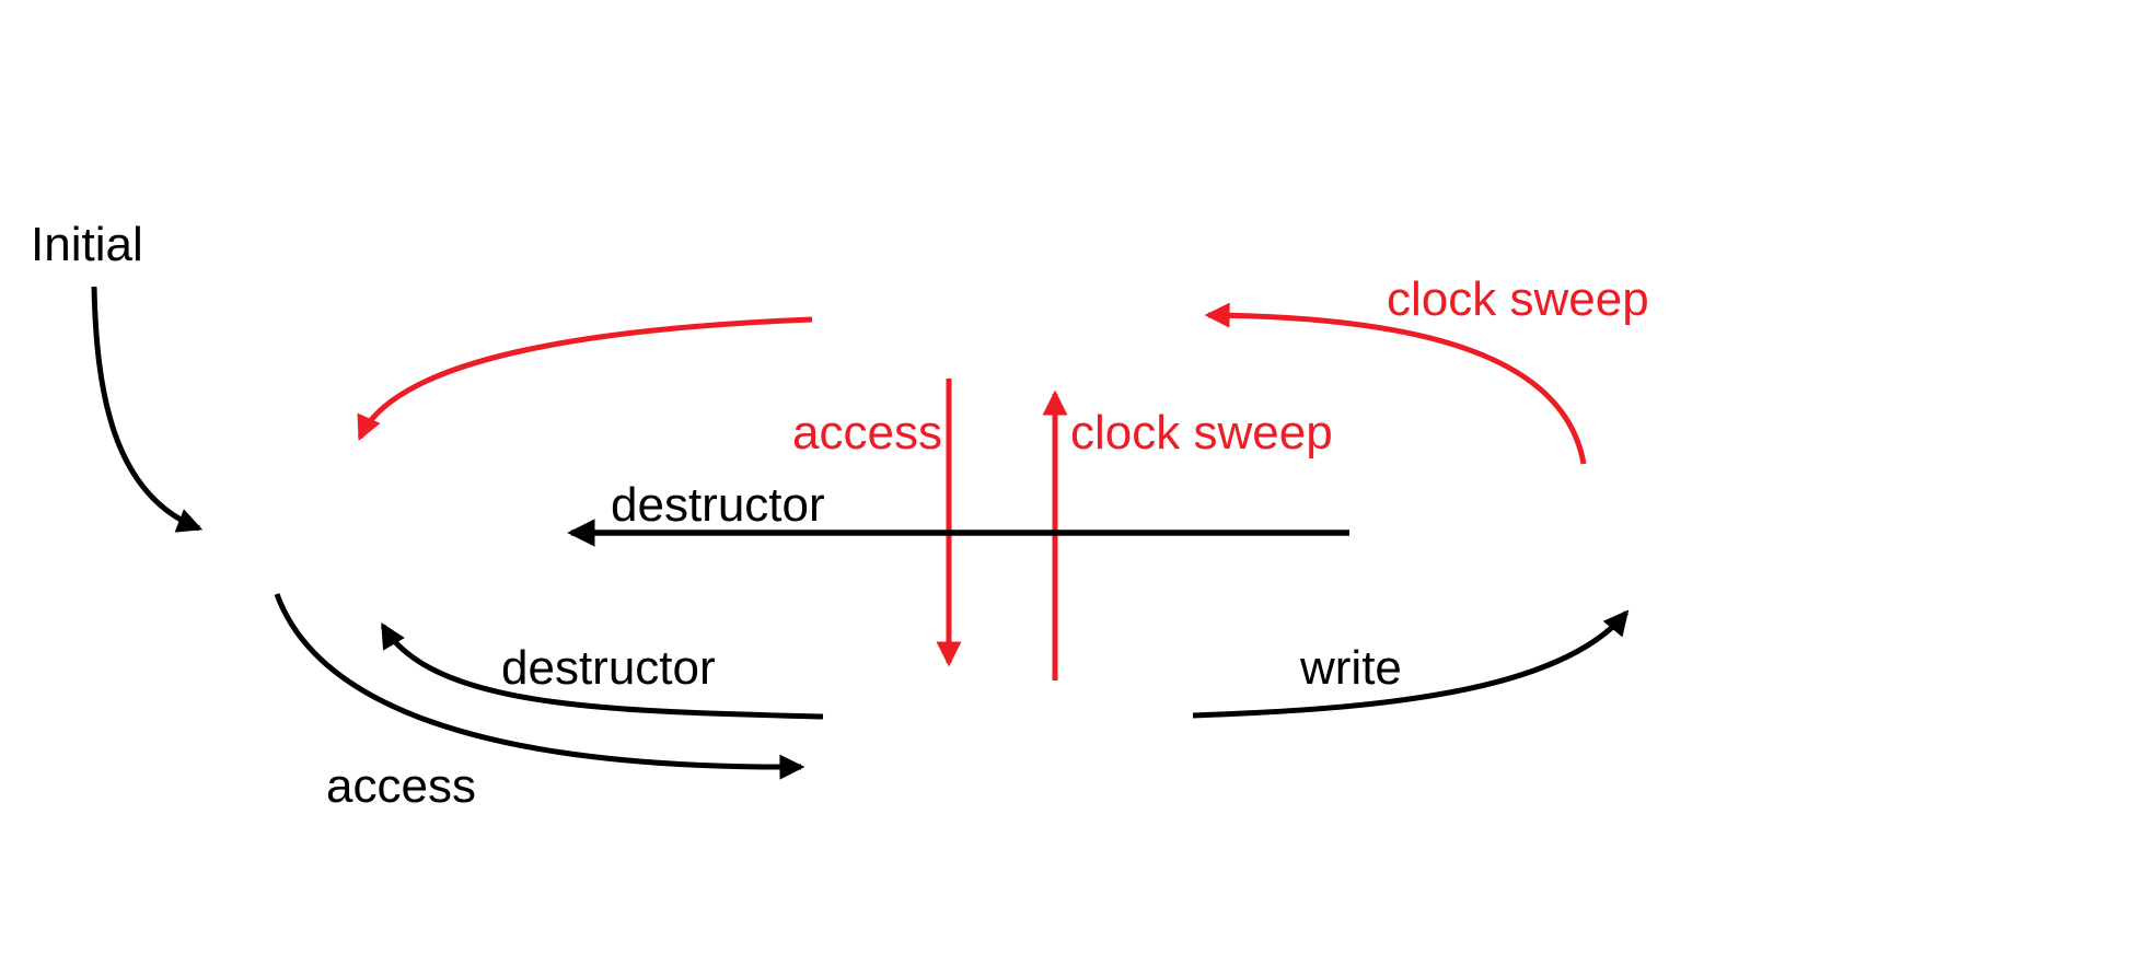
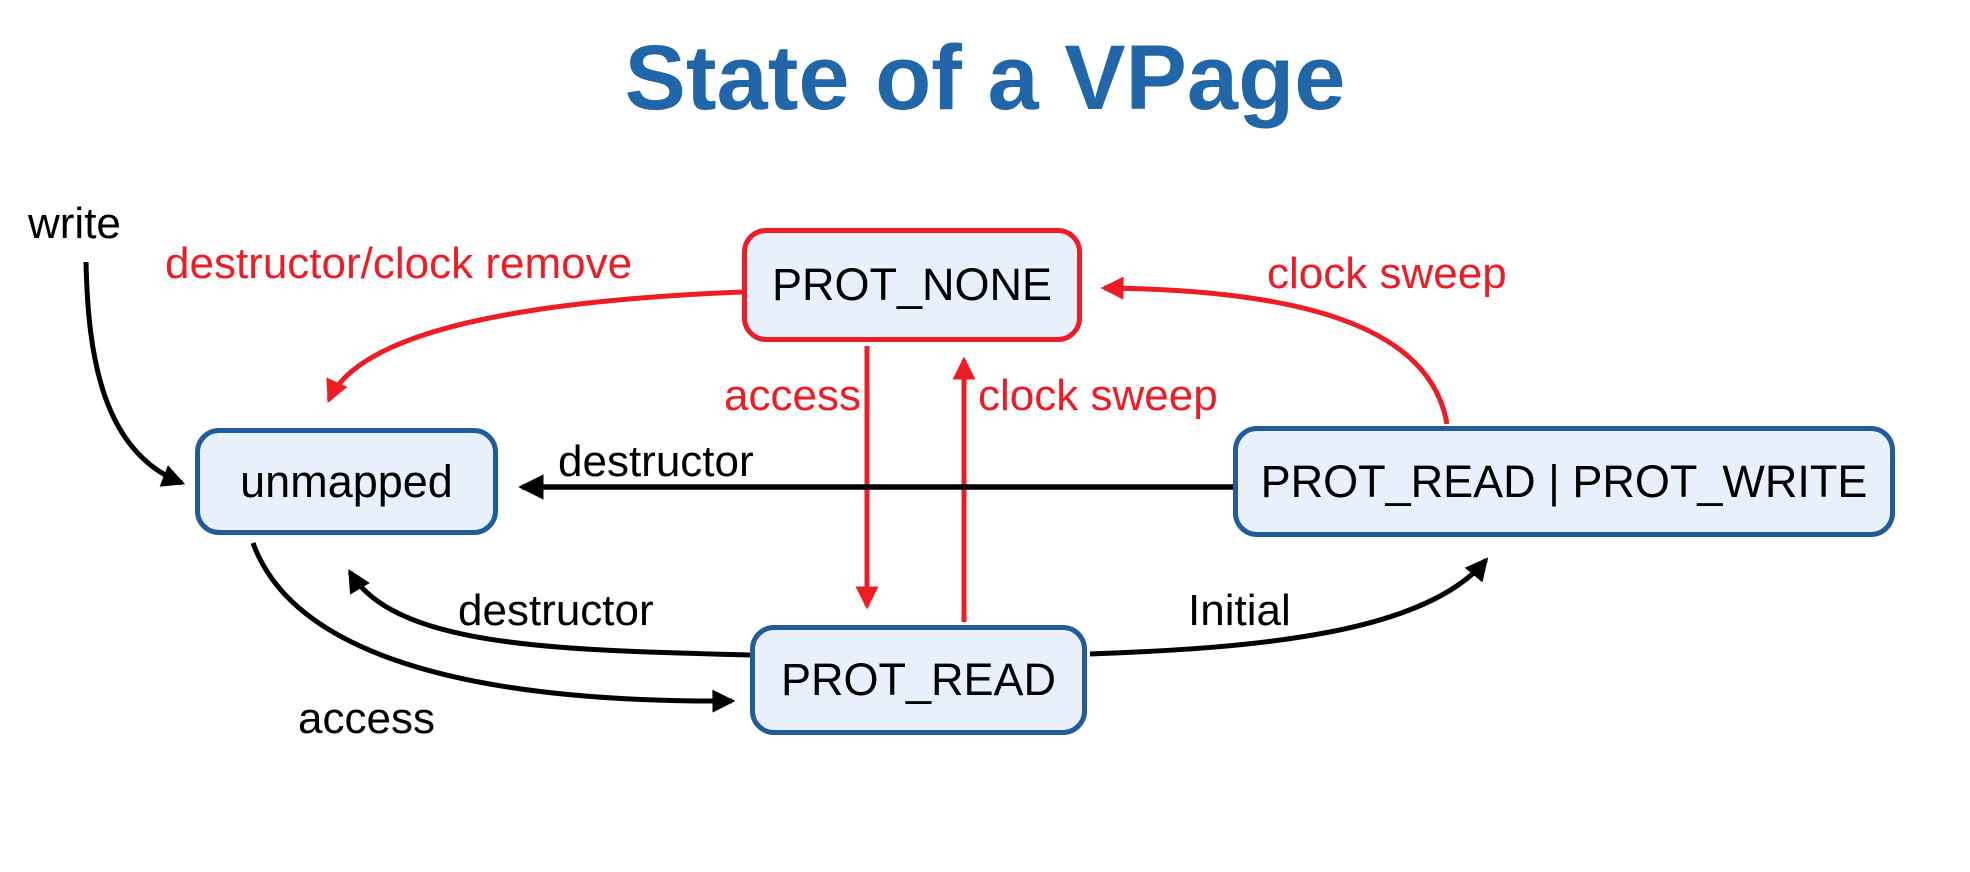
+ State of a VPage
+ PROT_NONE
+ unmapped
+ PROT_READ | PROT_WRITE
+ PROT_READ
- Initial
+ write
+ destructor/clock remove
  access
  clock sweep
  clock sweep
  destructor
  destructor
  access
- write
+ Initial
